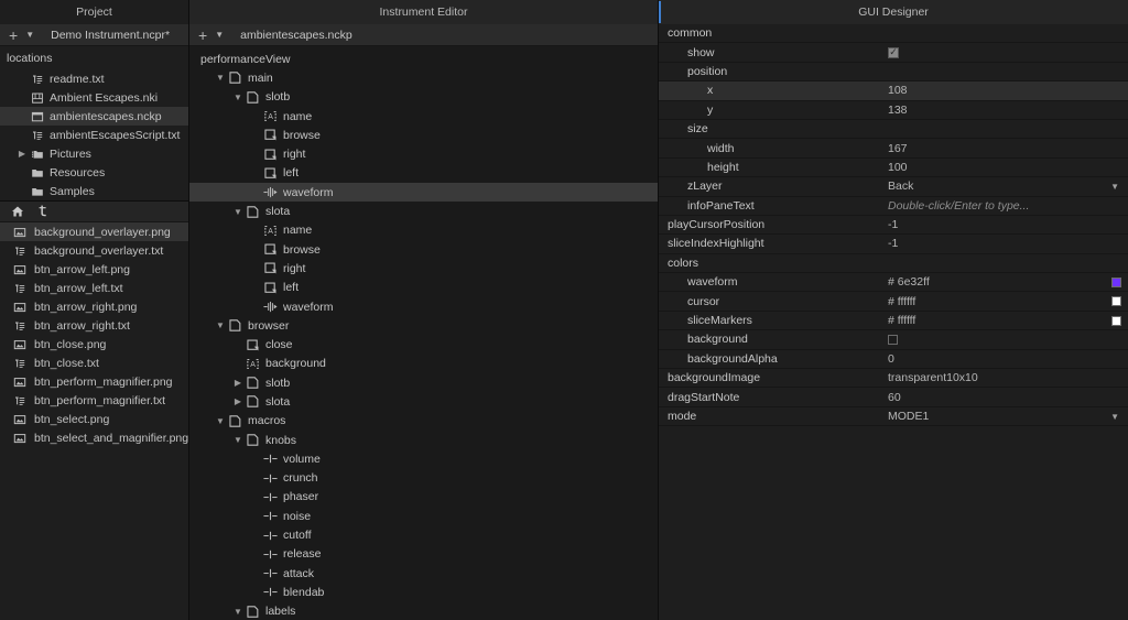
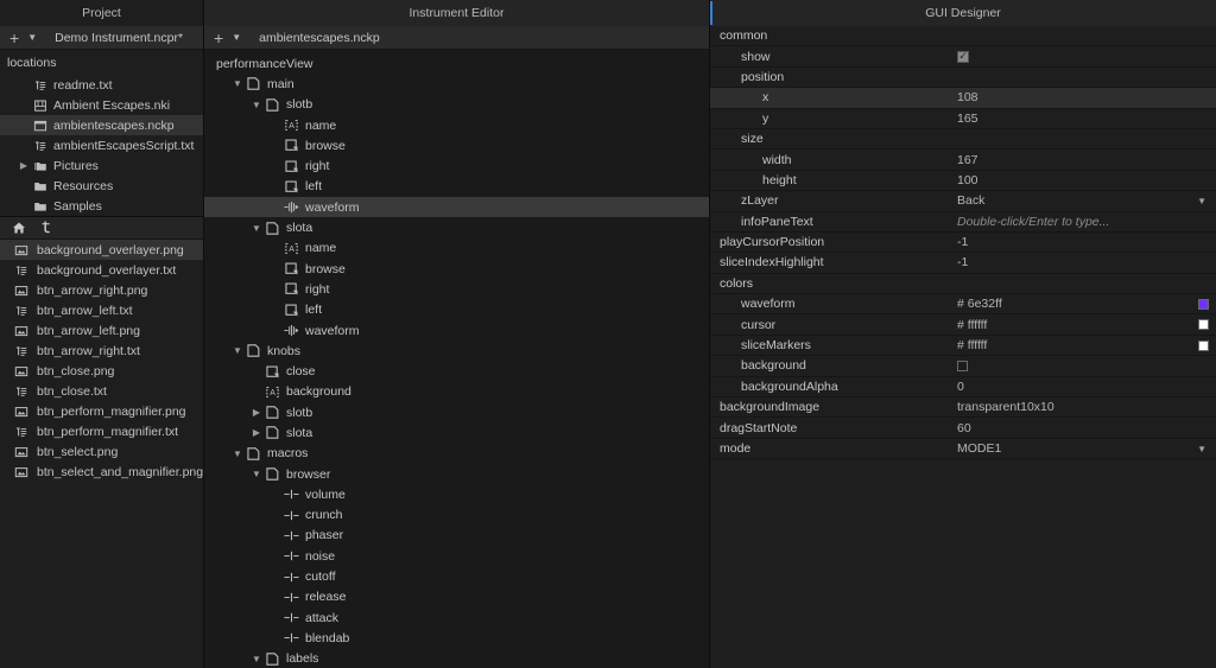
  Project
  +
  ▼
  Demo Instrument.ncpr*
  locations
  readme.txt
  Ambient Escapes.nki
  ambientescapes.nckp
  ambientEscapesScript.txt
  ▶
  Pictures
  Resources
  Samples
  background_overlayer.png
  background_overlayer.txt
- btn_arrow_left.png
+ btn_arrow_right.png
  btn_arrow_left.txt
- btn_arrow_right.png
+ btn_arrow_left.png
  btn_arrow_right.txt
  btn_close.png
  btn_close.txt
  btn_perform_magnifier.png
  btn_perform_magnifier.txt
  btn_select.png
  btn_select_and_magnifier.png
  Instrument Editor
  +
  ▼
  ambientescapes.nckp
  performanceView
  ▼
  main
  ▼
  slotb
  name
  browse
  right
  left
  waveform
  ▼
  slota
  name
  browse
  right
  left
  waveform
  ▼
- browser
+ knobs
  close
  background
  ▶
  slotb
  ▶
  slota
  ▼
  macros
  ▼
- knobs
+ browser
  volume
  crunch
  phaser
  noise
  cutoff
  release
  attack
  blendab
  ▼
  labels
  GUI Designer
  common
  show
  ✓
  position
  x
  108
  y
- 138
+ 165
  size
  width
  167
  height
  100
  zLayer
  Back
  ▼
  infoPaneText
  Double-click/Enter to type...
  playCursorPosition
  -1
  sliceIndexHighlight
  -1
  colors
  waveform
  # 6e32ff
  cursor
  # ffffff
  sliceMarkers
  # ffffff
  background
  backgroundAlpha
  0
  backgroundImage
  transparent10x10
  dragStartNote
  60
  mode
  MODE1
  ▼
